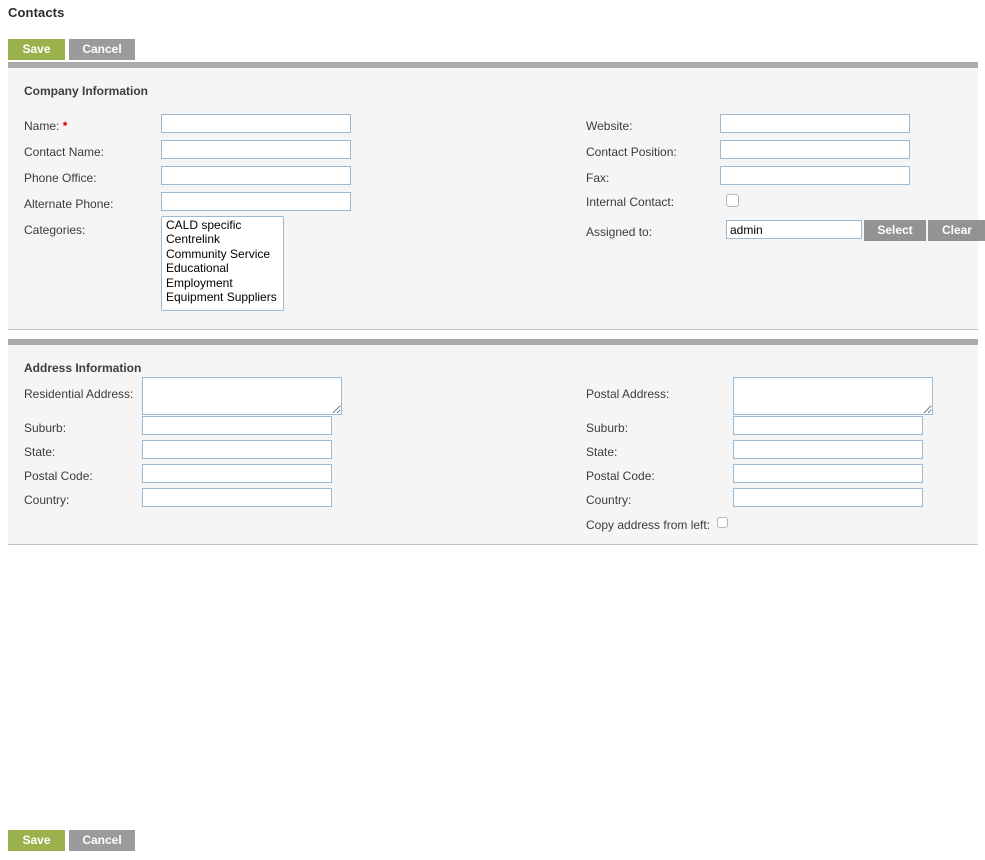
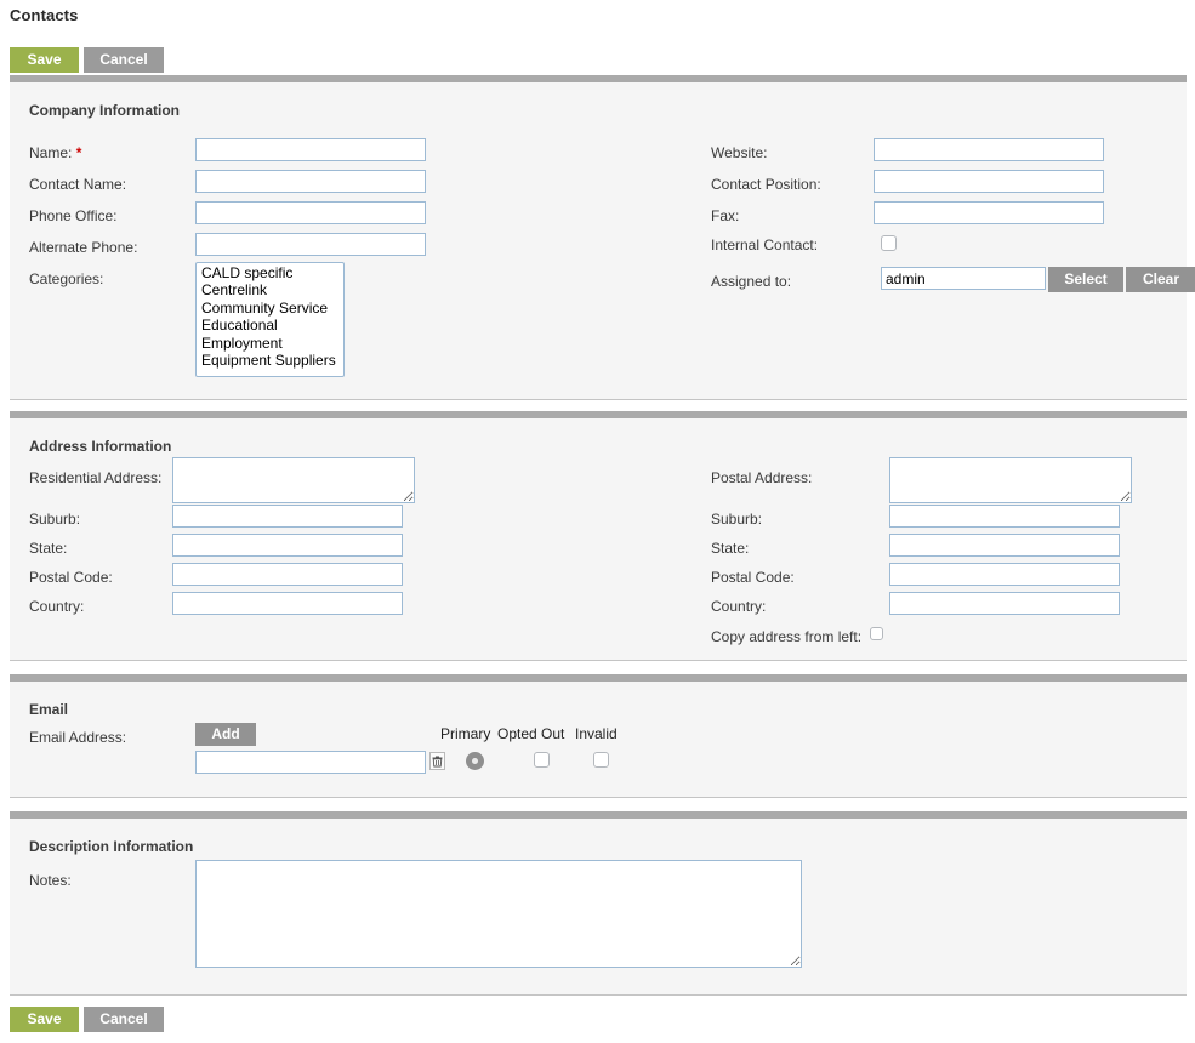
  Contacts
  Save Cancel
  Company Information
  Name: *
  Contact Name:
  Phone Office:
  Alternate Phone:
  Categories:
  Website:
  Contact Position:
  Fax:
  Internal Contact:
  Assigned to:
  admin
  Select
  Clear
  Address Information
  Residential Address:
  Suburb:
  State:
  Postal Code:
  Country:
  Postal Address:
  Suburb:
  State:
  Postal Code:
  Country:
  Copy address from left:
+ Email
+ Email Address:
+ Add
+ Primary
+ Opted Out
+ Invalid
+ Description Information
+ Notes:
  Save Cancel
